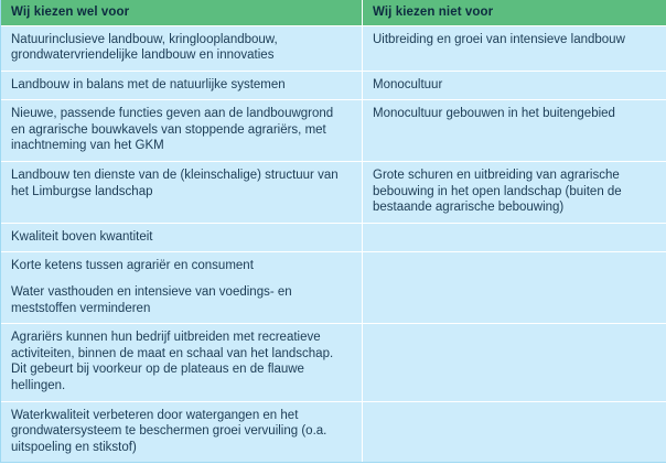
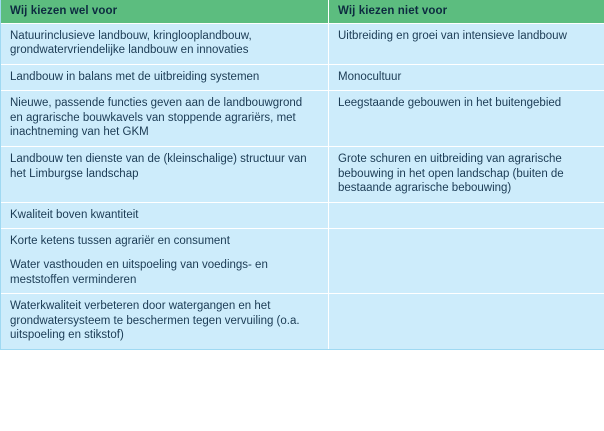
  Wij kiezen wel voor	Wij kiezen niet voor
  Natuurinclusieve landbouw, kringlooplandbouw, grondwatervriendelijke landbouw en innovaties	Uitbreiding en groei van intensieve landbouw
- Landbouw in balans met de natuurlijke systemen	Monocultuur
+ Landbouw in balans met de uitbreiding systemen	Monocultuur
- Nieuwe, passende functies geven aan de landbouwgrond en agrarische bouwkavels van stoppende agrariërs, met inachtneming van het GKM	Monocultuur gebouwen in het buitengebied
+ Nieuwe, passende functies geven aan de landbouwgrond en agrarische bouwkavels van stoppende agrariërs, met inachtneming van het GKM	Leegstaande gebouwen in het buitengebied
  Landbouw ten dienste van de (kleinschalige) structuur van het Limburgse landschap	Grote schuren en uitbreiding van agrarische bebouwing in het open landschap (buiten de bestaande agrarische bebouwing)
  Kwaliteit boven kwantiteit
- Korte ketens tussen agrariër en consumentWater vasthouden en intensieve van voedings- en meststoffen verminderen
+ Korte ketens tussen agrariër en consumentWater vasthouden en uitspoeling van voedings- en meststoffen verminderen
- Agrariërs kunnen hun bedrijf uitbreiden met recreatieve activiteiten, binnen de maat en schaal van het landschap. Dit gebeurt bij voorkeur op de plateaus en de flauwe hellingen.
- Waterkwaliteit verbeteren door watergangen en het grondwatersysteem te beschermen groei vervuiling (o.a. uitspoeling en stikstof)
+ Waterkwaliteit verbeteren door watergangen en het grondwatersysteem te beschermen tegen vervuiling (o.a. uitspoeling en stikstof)
